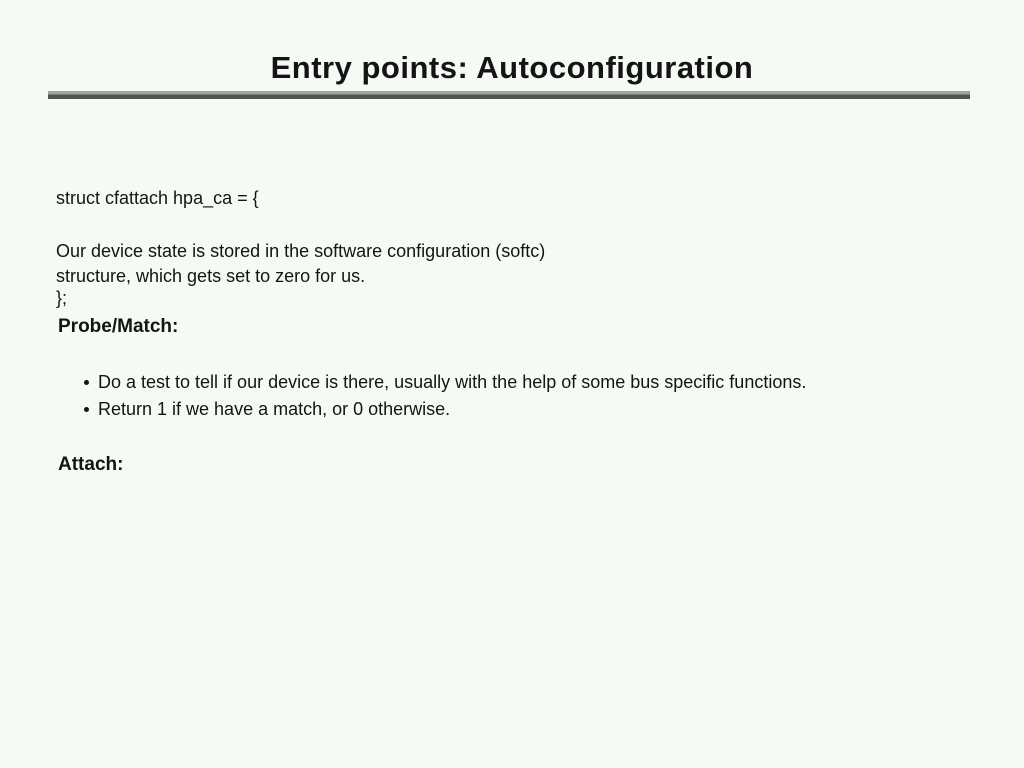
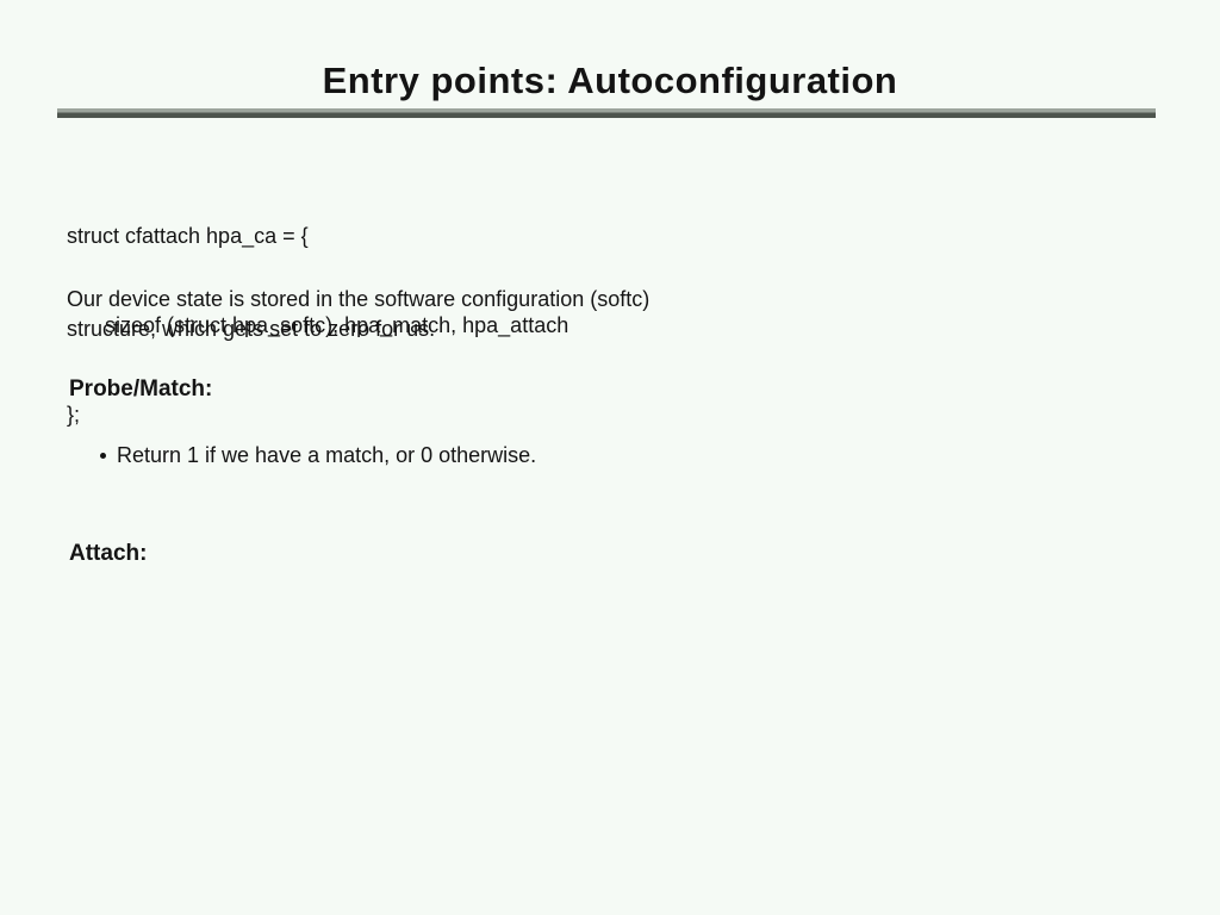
  Entry points: Autoconfiguration
  struct cfattach hpa_ca = {
+ sizeof (struct hpa_softc), hpa_match, hpa_attach
  };
  Our device state is stored in the software configuration (softc)
  structure, which gets set to zero for us.
  Probe/Match:
- Do a test to tell if our device is there, usually with the help of some bus specific functions.
  Return 1 if we have a match, or 0 otherwise.
  Attach:
